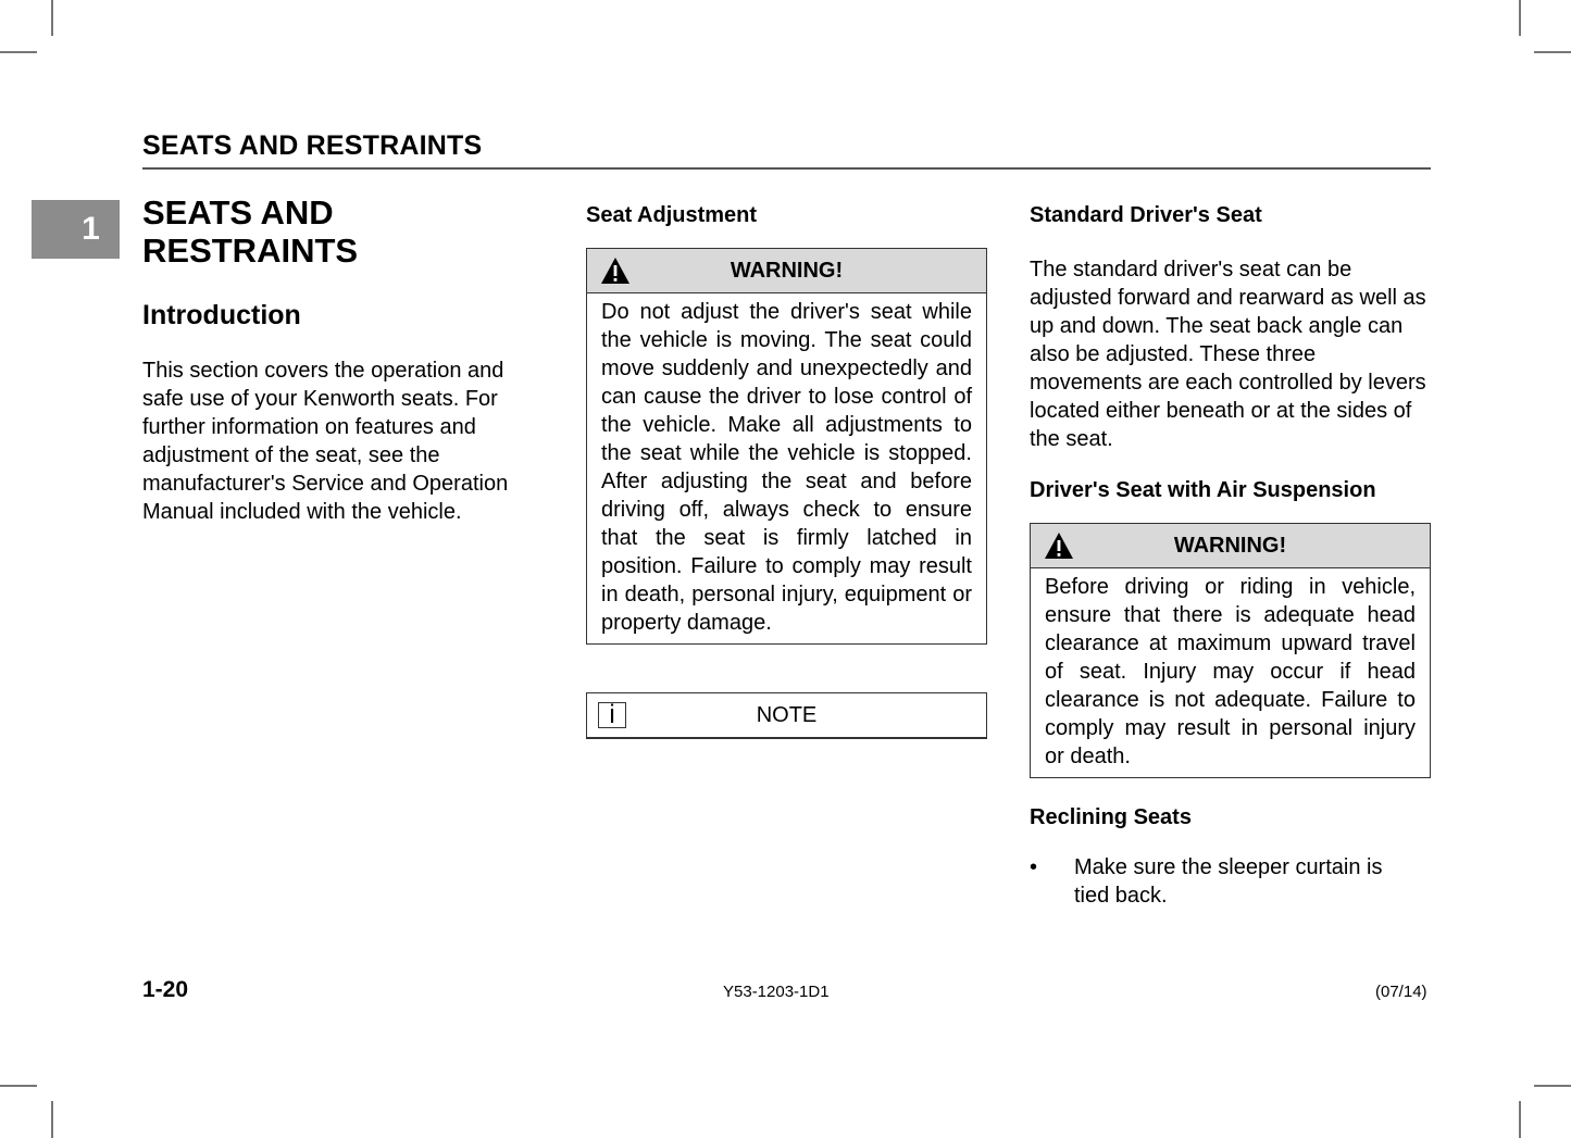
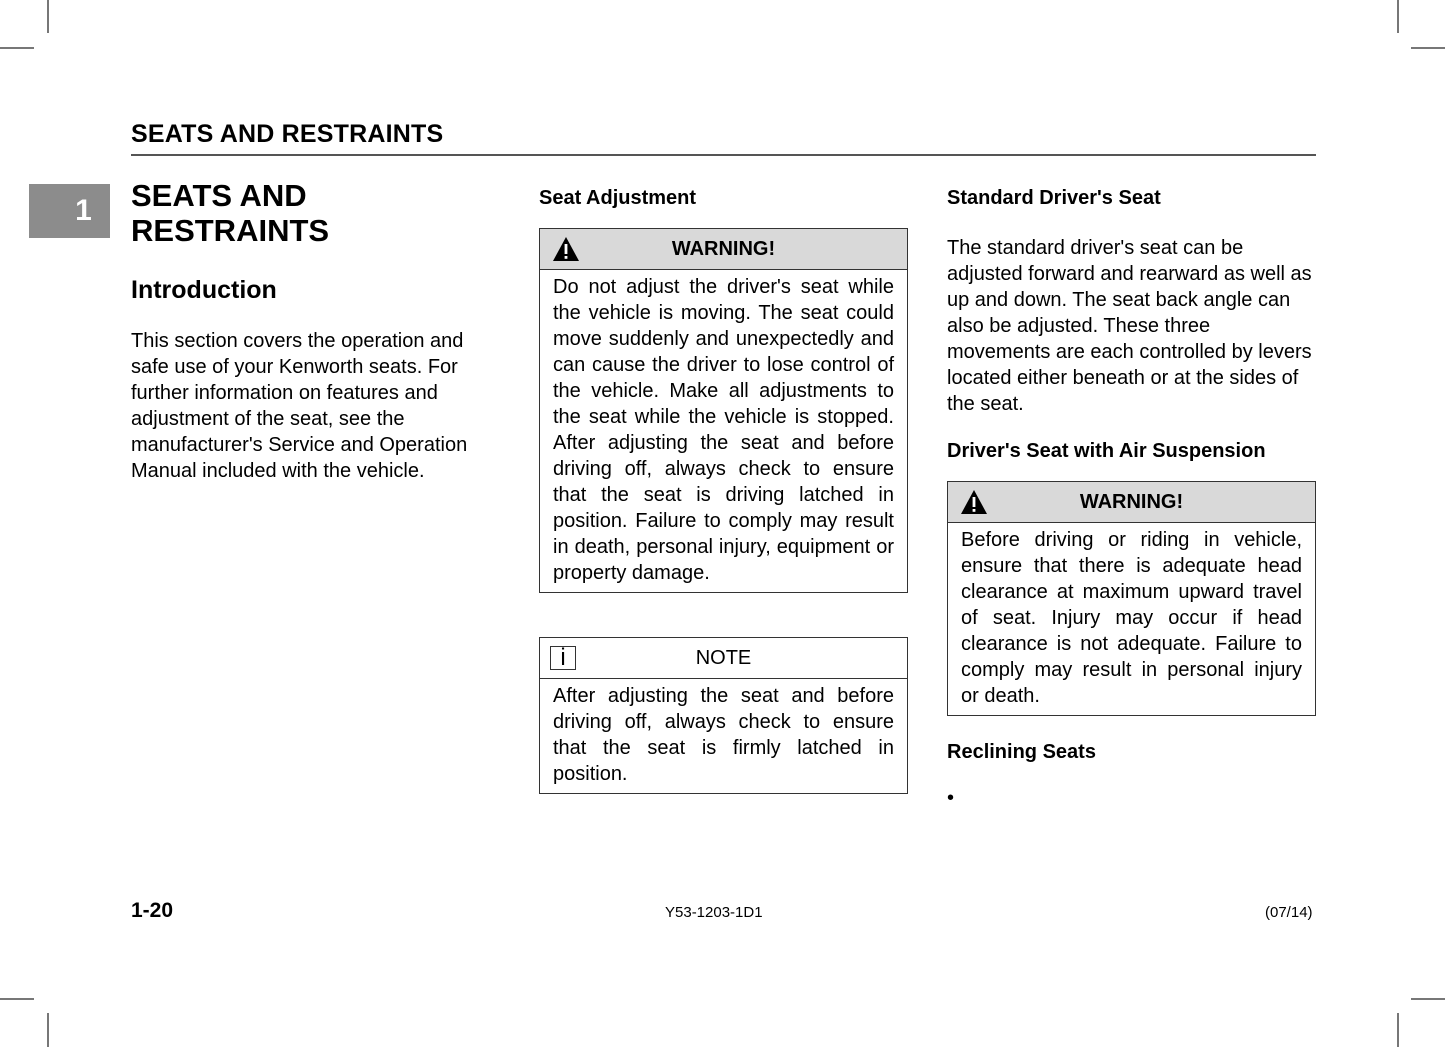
  SEATS AND RESTRAINTS
  1
  SEATS AND
  RESTRAINTS
  Introduction
  This section covers the operation and safe use of your Kenworth seats. For further information on features and adjustment of the seat, see the manufacturer's Service and Operation Manual included with the vehicle.
  Seat Adjustment
  WARNING!
- Do not adjust the driver's seat while the vehicle is moving. The seat could move suddenly and unexpectedly and can cause the driver to lose control of the vehicle. Make all adjustments to the seat while the vehicle is stopped. After adjusting the seat and before driving off, always check to ensure that the seat is firmly latched in position. Failure to comply may result in death, personal injury, equipment or property damage.
+ Do not adjust the driver's seat while the vehicle is moving. The seat could move suddenly and unexpectedly and can cause the driver to lose control of the vehicle. Make all adjustments to the seat while the vehicle is stopped. After adjusting the seat and before driving off, always check to ensure that the seat is driving latched in position. Failure to comply may result in death, personal injury, equipment or property damage.
  i
  NOTE
+ After adjusting the seat and before driving off, always check to ensure that the seat is firmly latched in position.
  Standard Driver's Seat
  The standard driver's seat can be adjusted forward and rearward as well as up and down. The seat back angle can also be adjusted. These three movements are each controlled by levers located either beneath or at the sides of the seat.
  Driver's Seat with Air Suspension
  WARNING!
  Before driving or riding in vehicle, ensure that there is adequate head clearance at maximum upward travel of seat. Injury may occur if head clearance is not adequate. Failure to comply may result in personal injury or death.
  Reclining Seats
  •
- Make sure the sleeper curtain is tied back.
  1-20
  Y53-1203-1D1
  (07/14)
